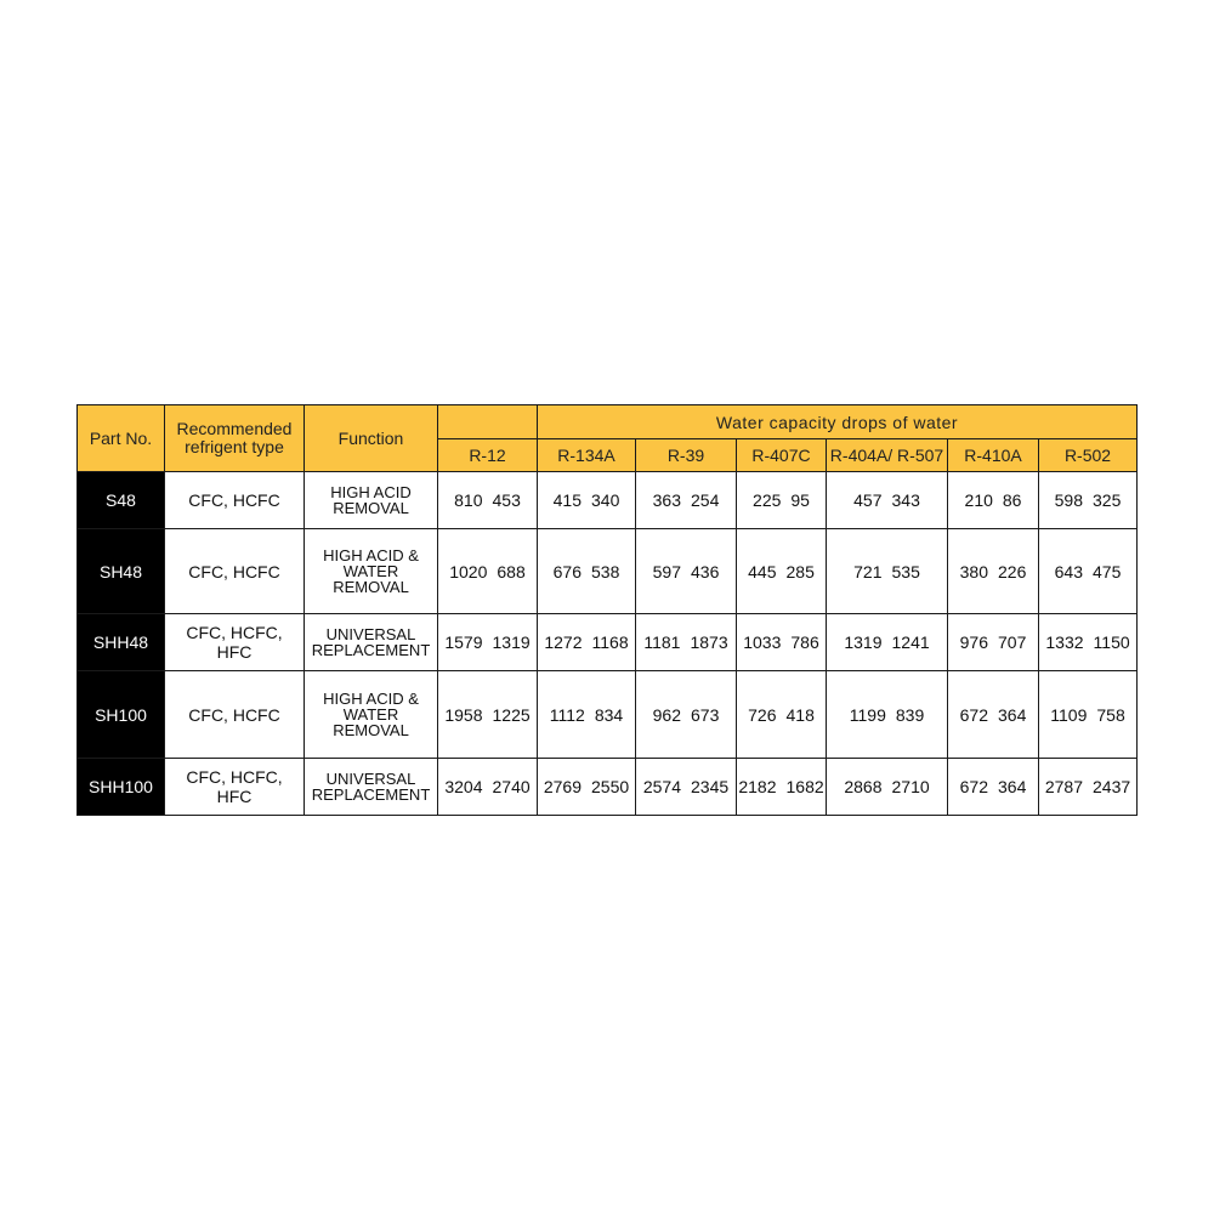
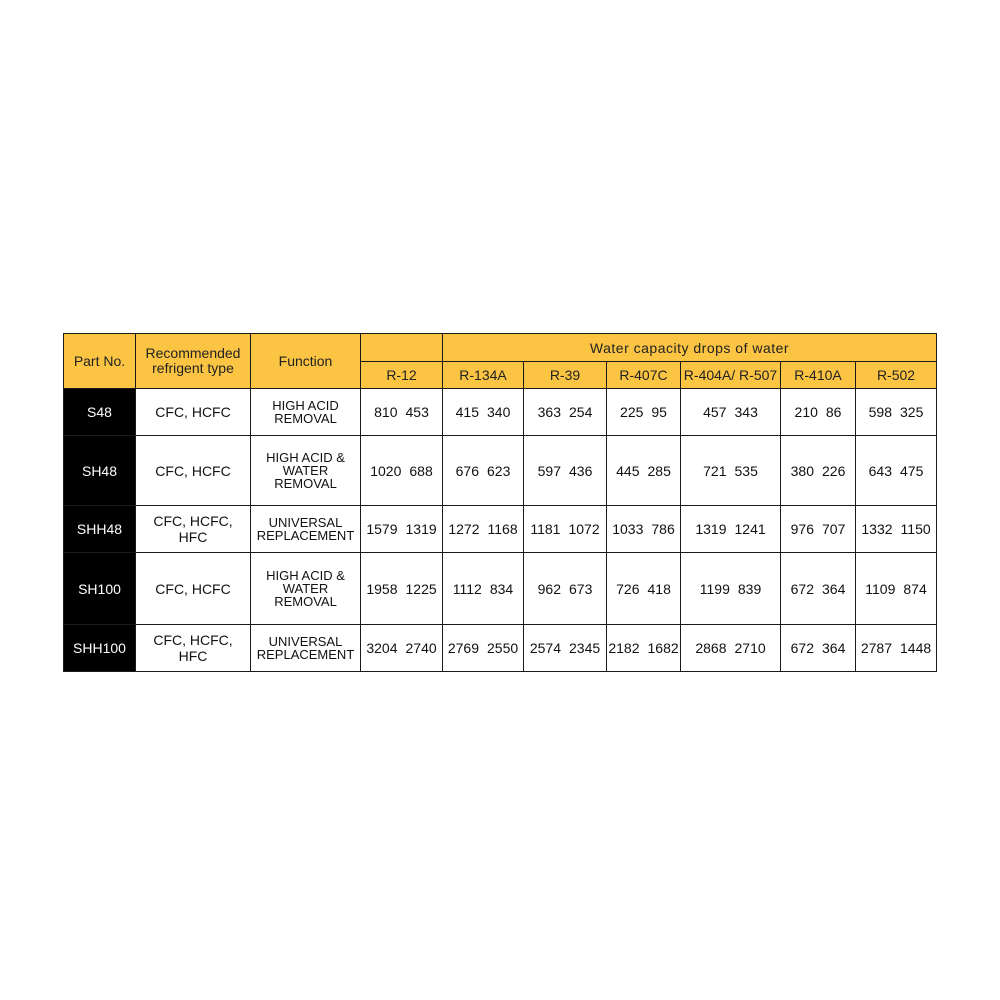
  Part No.	Recommended refrigent type	Function		Water capacity drops of water
  R-12	R-134A	R-39	R-407C	R-404A/ R-507	R-410A	R-502
  S48	CFC, HCFC	HIGH ACID REMOVAL	810 453	415 340	363 254	225 95	457 343	210 86	598 325
- SH48	CFC, HCFC	HIGH ACID & WATER REMOVAL	1020 688	676 538	597 436	445 285	721 535	380 226	643 475
+ SH48	CFC, HCFC	HIGH ACID & WATER REMOVAL	1020 688	676 623	597 436	445 285	721 535	380 226	643 475
- SHH48	CFC, HCFC, HFC	UNIVERSAL REPLACEMENT	1579 1319	1272 1168	1181 1873	1033 786	1319 1241	976 707	1332 1150
+ SHH48	CFC, HCFC, HFC	UNIVERSAL REPLACEMENT	1579 1319	1272 1168	1181 1072	1033 786	1319 1241	976 707	1332 1150
- SH100	CFC, HCFC	HIGH ACID & WATER REMOVAL	1958 1225	1112 834	962 673	726 418	1199 839	672 364	1109 758
+ SH100	CFC, HCFC	HIGH ACID & WATER REMOVAL	1958 1225	1112 834	962 673	726 418	1199 839	672 364	1109 874
- SHH100	CFC, HCFC, HFC	UNIVERSAL REPLACEMENT	3204 2740	2769 2550	2574 2345	2182 1682	2868 2710	672 364	2787 2437
+ SHH100	CFC, HCFC, HFC	UNIVERSAL REPLACEMENT	3204 2740	2769 2550	2574 2345	2182 1682	2868 2710	672 364	2787 1448
